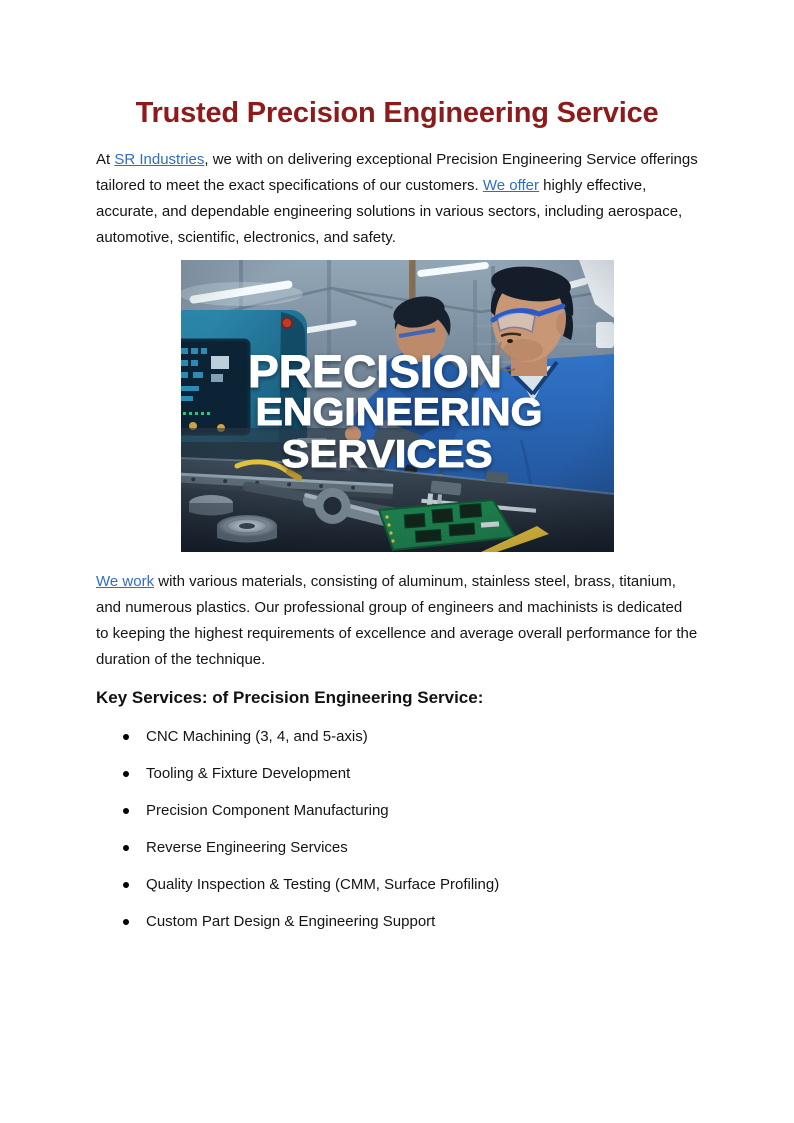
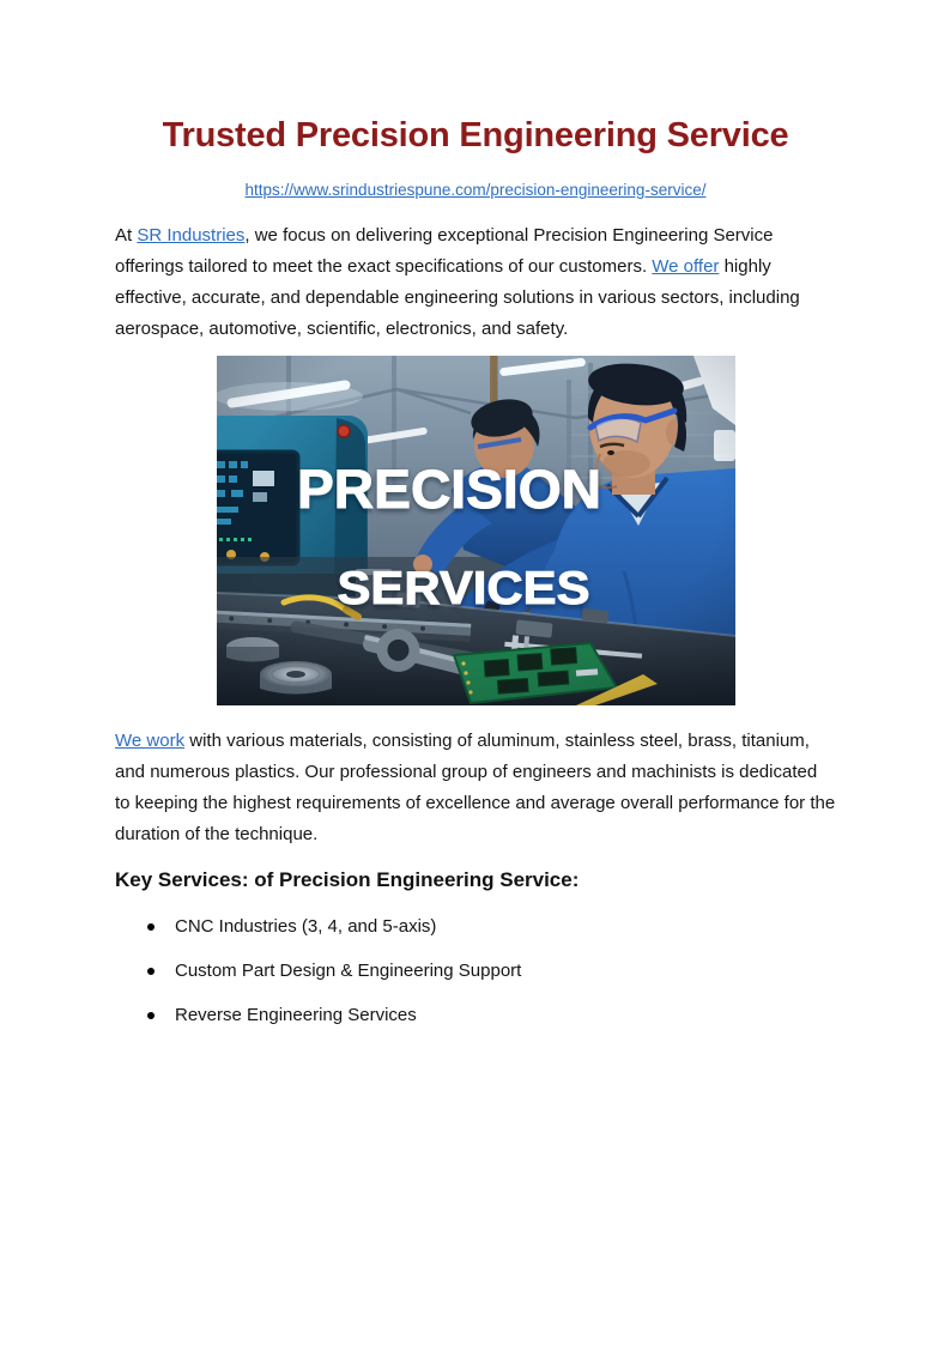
  Trusted Precision Engineering Service
+ https://www.srindustriespune.com/precision-engineering-service/
- At SR Industries, we with on delivering exceptional Precision Engineering Service offerings tailored to meet the exact specifications of our customers. We offer highly effective, accurate, and dependable engineering solutions in various sectors, including aerospace, automotive, scientific, electronics, and safety.
+ At SR Industries, we focus on delivering exceptional Precision Engineering Service offerings tailored to meet the exact specifications of our customers. We offer highly effective, accurate, and dependable engineering solutions in various sectors, including aerospace, automotive, scientific, electronics, and safety.
  PRECISION
- ENGINEERING
  SERVICES
  We work with various materials, consisting of aluminum, stainless steel, brass, titanium, and numerous plastics. Our professional group of engineers and machinists is dedicated to keeping the highest requirements of excellence and average overall performance for the duration of the technique.
  Key Services: of Precision Engineering Service:
- CNC Machining (3, 4, and 5-axis)
+ CNC Industries (3, 4, and 5-axis)
- Tooling & Fixture Development
- Precision Component Manufacturing
- Reverse Engineering Services
+ Custom Part Design & Engineering Support
- Quality Inspection & Testing (CMM, Surface Profiling)
- Custom Part Design & Engineering Support
+ Reverse Engineering Services
